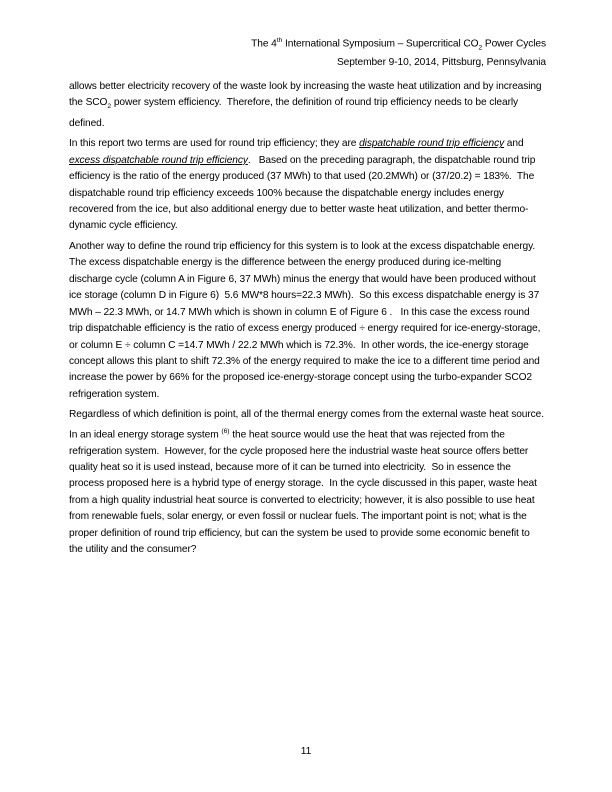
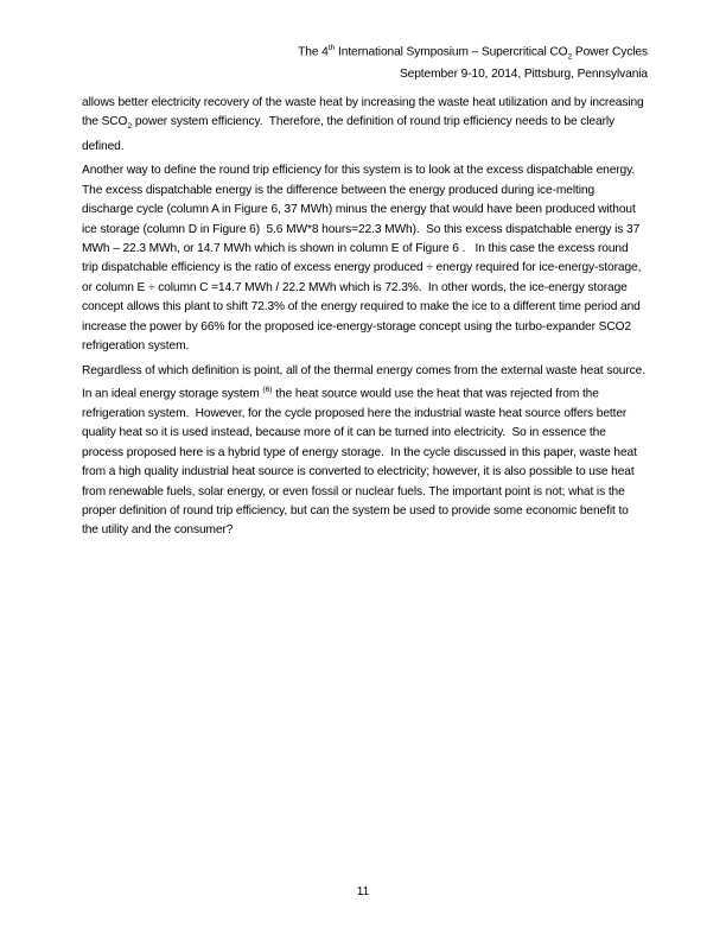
  The 4 International Symposium – Supercritical CO Power Cycles
  September 9-10, 2014, Pittsburg, Pennsylvania
- allows better electricity recovery of the waste look by increasing the waste heat utilization and by increasing the SCO power system efficiency. Therefore, the definition of round trip efficiency needs to be clearly defined.
+ allows better electricity recovery of the waste heat by increasing the waste heat utilization and by increasing the SCO power system efficiency. Therefore, the definition of round trip efficiency needs to be clearly defined.
- In this report two terms are used for round trip efficiency; they are dispatchable round trip efficiency and excess dispatchable round trip efficiency. Based on the preceding paragraph, the dispatchable round trip efficiency is the ratio of the energy produced (37 MWh) to that used (20.2MWh) or (37/20.2) = 183%. The dispatchable round trip efficiency exceeds 100% because the dispatchable energy includes energy recovered from the ice, but also additional energy due to better waste heat utilization, and better thermo-dynamic cycle efficiency.
  Another way to define the round trip efficiency for this system is to look at the excess dispatchable energy. The excess dispatchable energy is the difference between the energy produced during ice-melting discharge cycle (column A in Figure 6, 37 MWh) minus the energy that would have been produced without ice storage (column D in Figure 6) 5.6 MW*8 hours=22.3 MWh). So this excess dispatchable energy is 37 MWh – 22.3 MWh, or 14.7 MWh which is shown in column E of Figure 6 . In this case the excess round trip dispatchable efficiency is the ratio of excess energy produced ÷ energy required for ice-energy-storage, or column E ÷ column C =14.7 MWh / 22.2 MWh which is 72.3%. In other words, the ice-energy storage concept allows this plant to shift 72.3% of the energy required to make the ice to a different time period and increase the power by 66% for the proposed ice-energy-storage concept using the turbo-expander SCO2 refrigeration system.
  Regardless of which definition is point, all of the thermal energy comes from the external waste heat source. In an ideal energy storage system the heat source would use the heat that was rejected from the refrigeration system. However, for the cycle proposed here the industrial waste heat source offers better quality heat so it is used instead, because more of it can be turned into electricity. So in essence the process proposed here is a hybrid type of energy storage. In the cycle discussed in this paper, waste heat from a high quality industrial heat source is converted to electricity; however, it is also possible to use heat from renewable fuels, solar energy, or even fossil or nuclear fuels. The important point is not; what is the proper definition of round trip efficiency, but can the system be used to provide some economic benefit to the utility and the consumer?
  11
